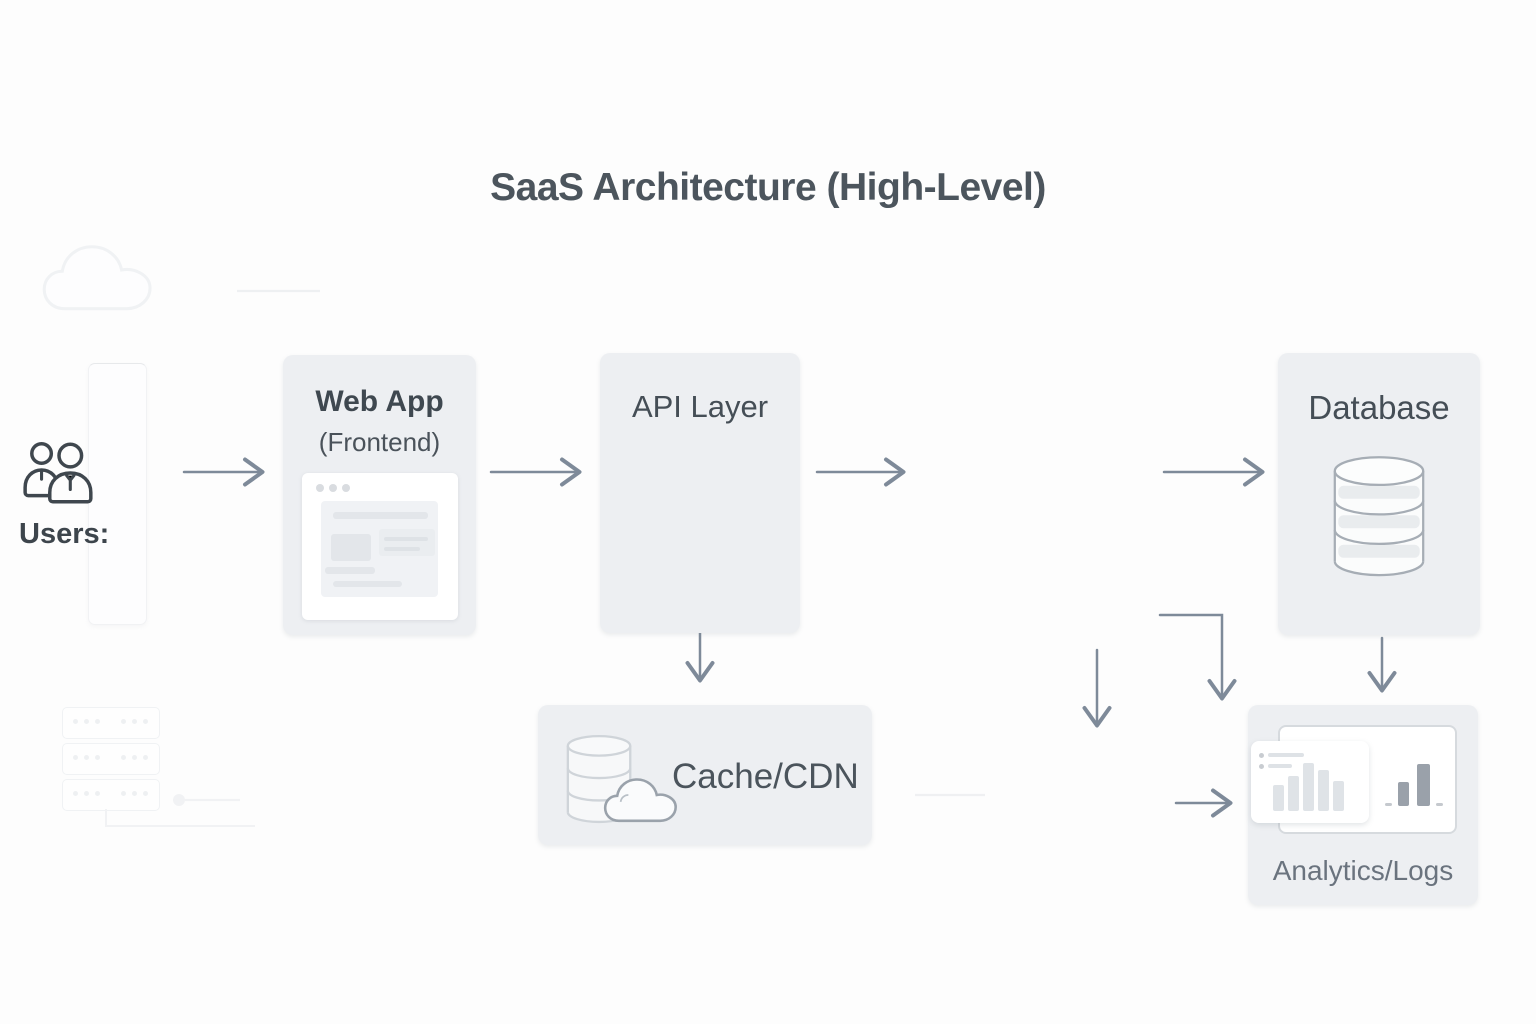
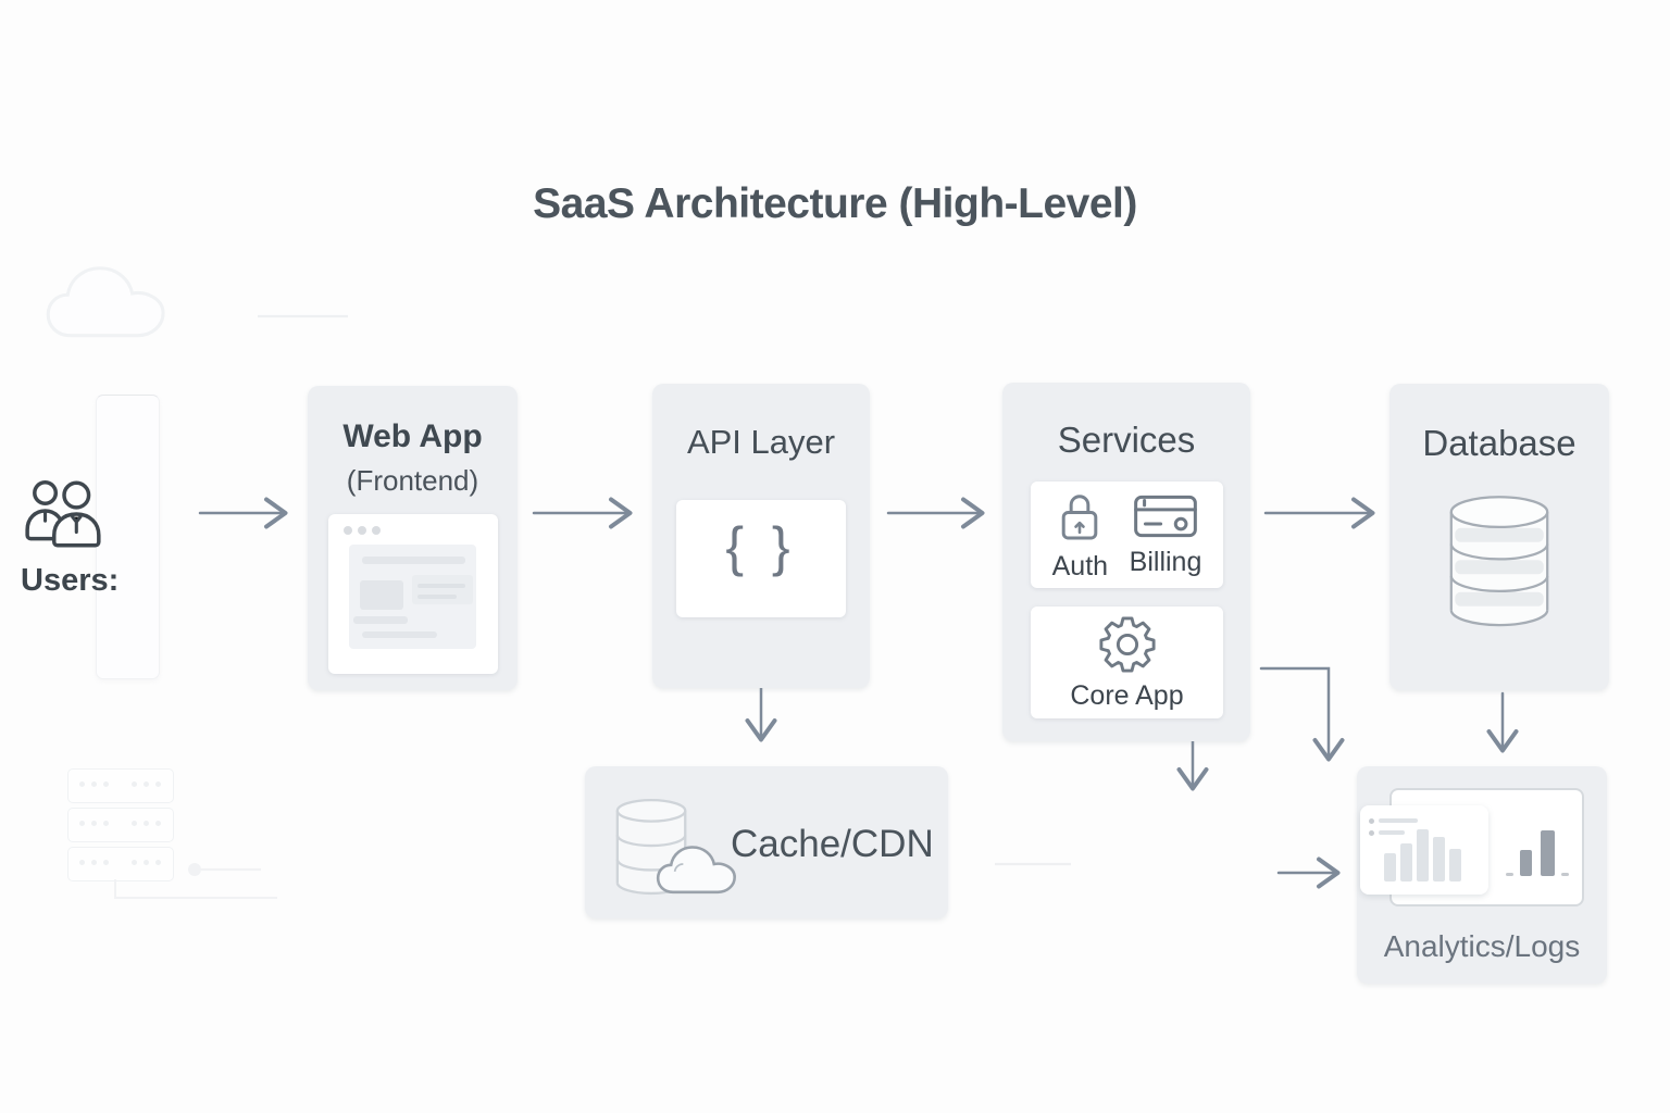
  SaaS Architecture (High-Level)
  Users:
  Web App
  (Frontend)
  API Layer
+ { }
+ Services
+ Auth
+ Billing
+ Core App
  Database
  Cache/CDN
  Analytics/Logs
